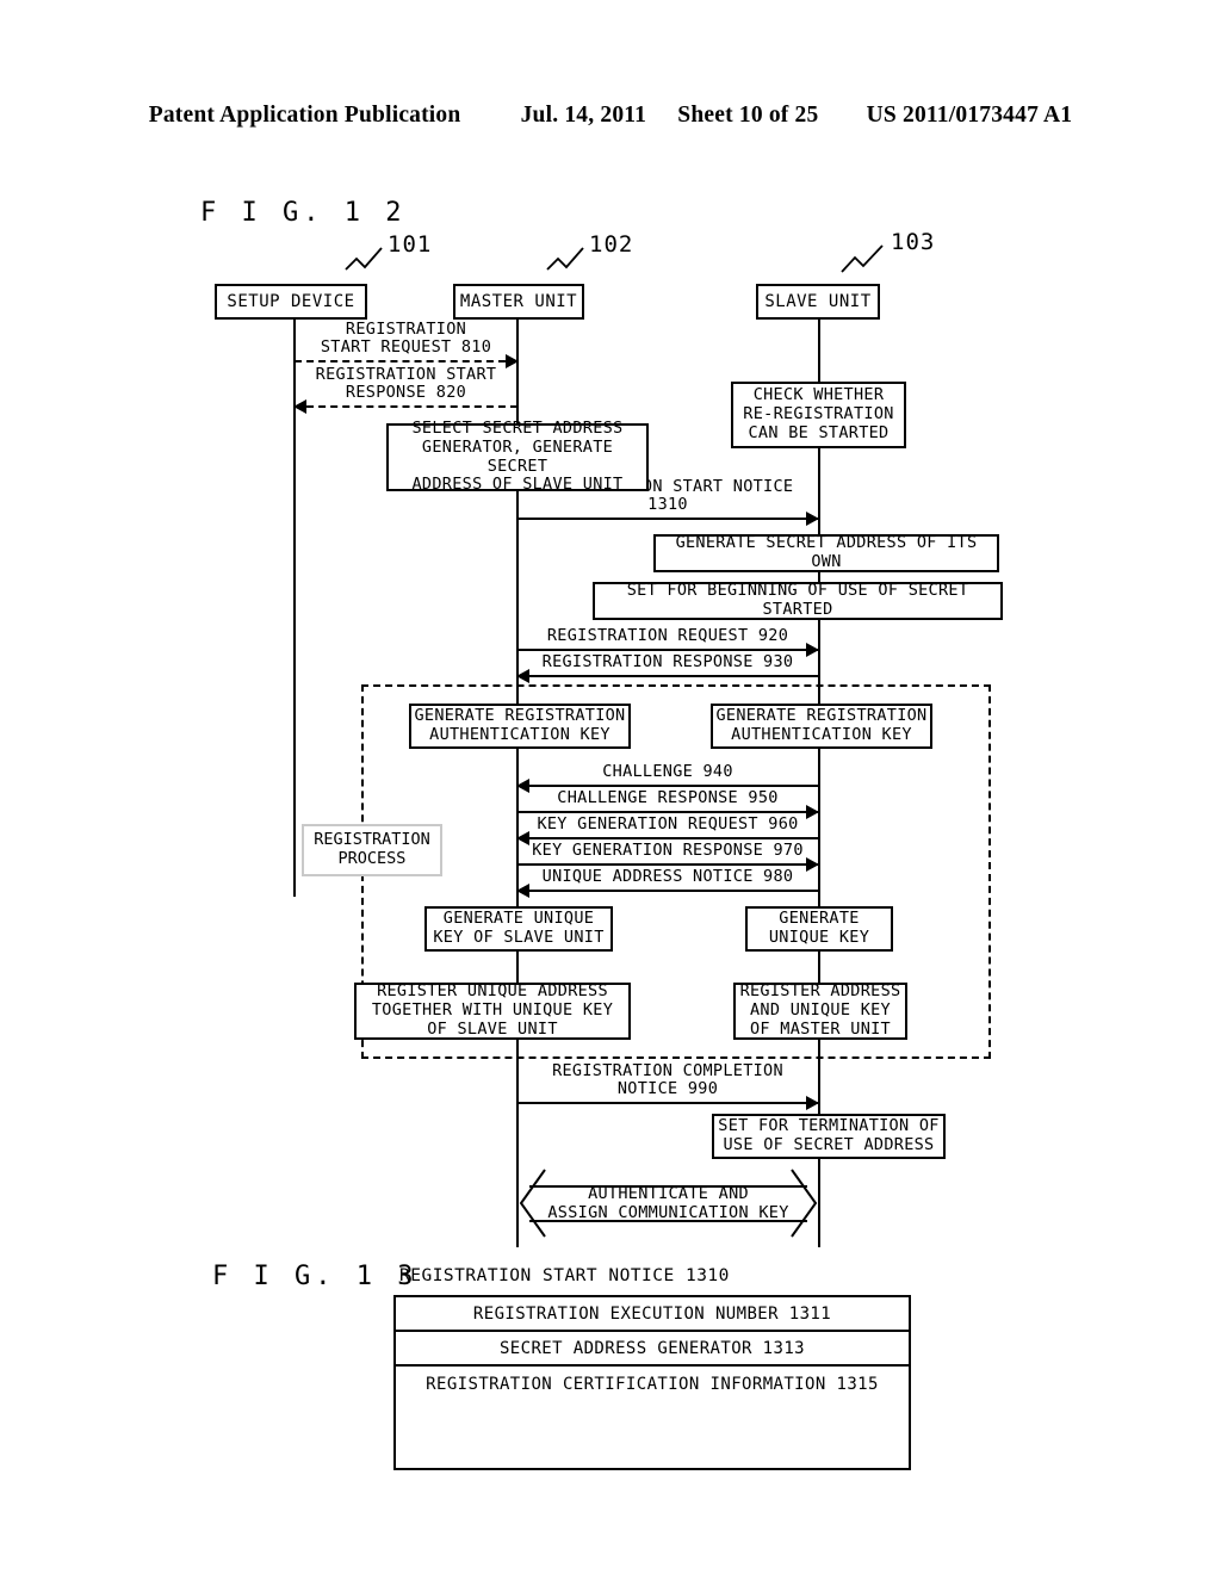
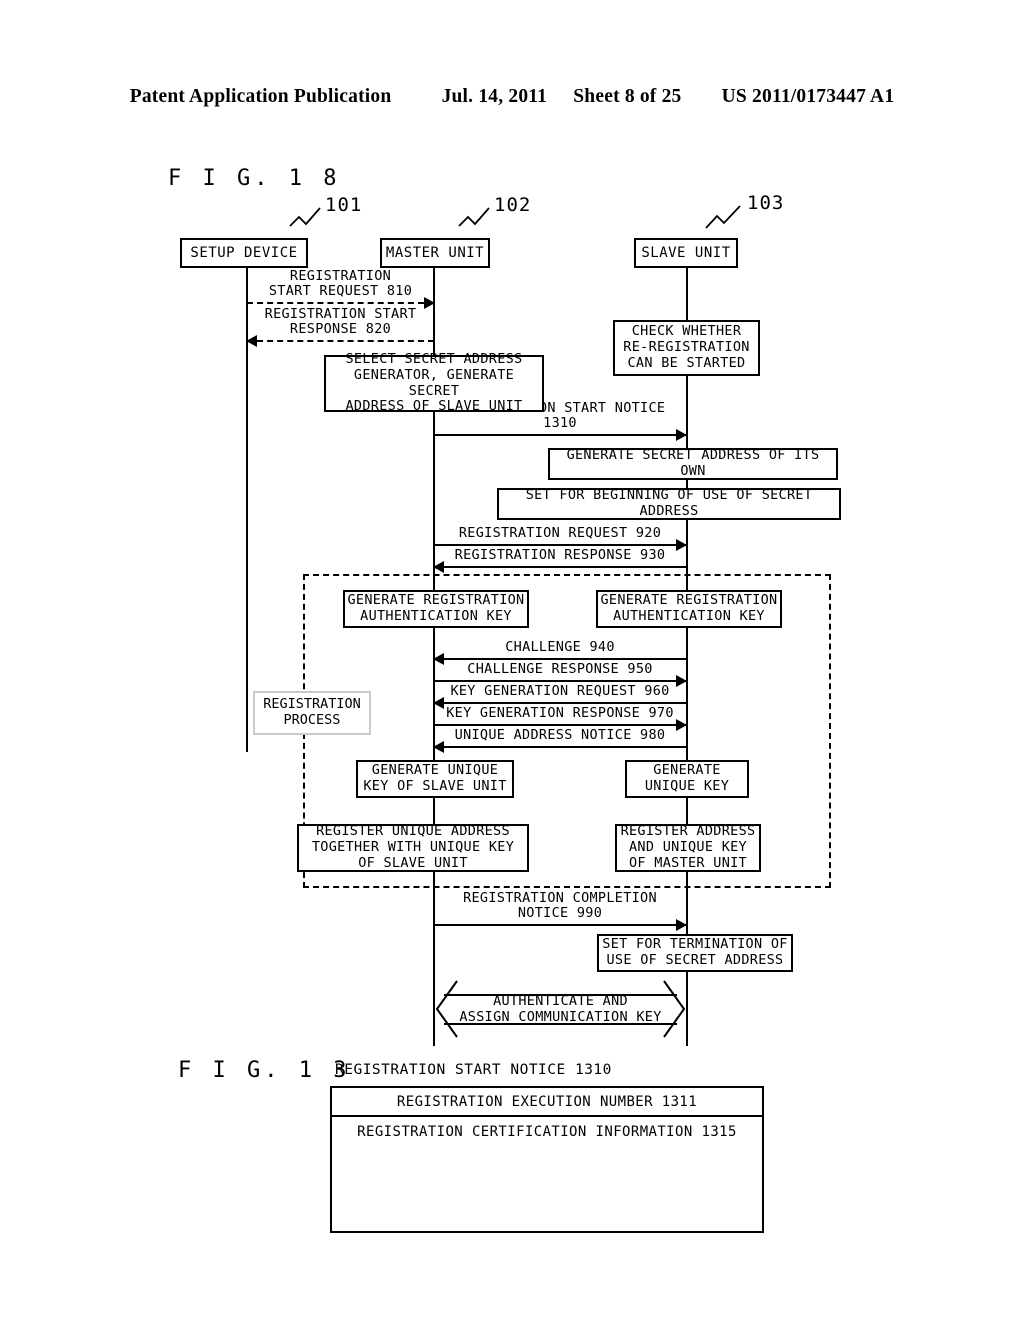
- Patent Application Publication Jul. 14, 2011 Sheet 10 of 25 US 2011/0173447 A1
+ Patent Application Publication Jul. 14, 2011 Sheet 8 of 25 US 2011/0173447 A1
- F I G. 1 2
+ F I G. 1 8
  101
  102
  103
  SETUP DEVICE
  MASTER UNIT
  SLAVE UNIT
  REGISTRATION
  START REQUEST 810
  REGISTRATION START
  RESPONSE 820
  CHECK WHETHER
  RE-REGISTRATION
  CAN BE STARTED
  SELECT SECRET ADDRESS
  GENERATOR, GENERATE SECRET
  ADDRESS OF SLAVE UNIT
  GENERATE SECRET ADDRESS OF ITS OWN
- SET FOR BEGINNING OF USE OF SECRET STARTED
+ SET FOR BEGINNING OF USE OF SECRET ADDRESS
  REGISTRATION REQUEST 920
  REGISTRATION RESPONSE 930
  REGISTRATION
  PROCESS
  GENERATE REGISTRATION
  AUTHENTICATION KEY
  GENERATE REGISTRATION
  AUTHENTICATION KEY
  CHALLENGE 940
  CHALLENGE RESPONSE 950
  KEY GENERATION REQUEST 960
  KEY GENERATION RESPONSE 970
  UNIQUE ADDRESS NOTICE 980
  GENERATE UNIQUE
  KEY OF SLAVE UNIT
  GENERATE
  UNIQUE KEY
  REGISTER UNIQUE ADDRESS
  TOGETHER WITH UNIQUE KEY
  OF SLAVE UNIT
  REGISTER ADDRESS
  AND UNIQUE KEY
  OF MASTER UNIT
  REGISTRATION COMPLETION
  NOTICE 990
  SET FOR TERMINATION OF
  USE OF SECRET ADDRESS
  AUTHENTICATE AND
  ASSIGN COMMUNICATION KEY
  F I G. 1 3
  REGISTRATION START NOTICE 1310
  REGISTRATION EXECUTION NUMBER 1311
- SECRET ADDRESS GENERATOR 1313
  REGISTRATION CERTIFICATION INFORMATION 1315
